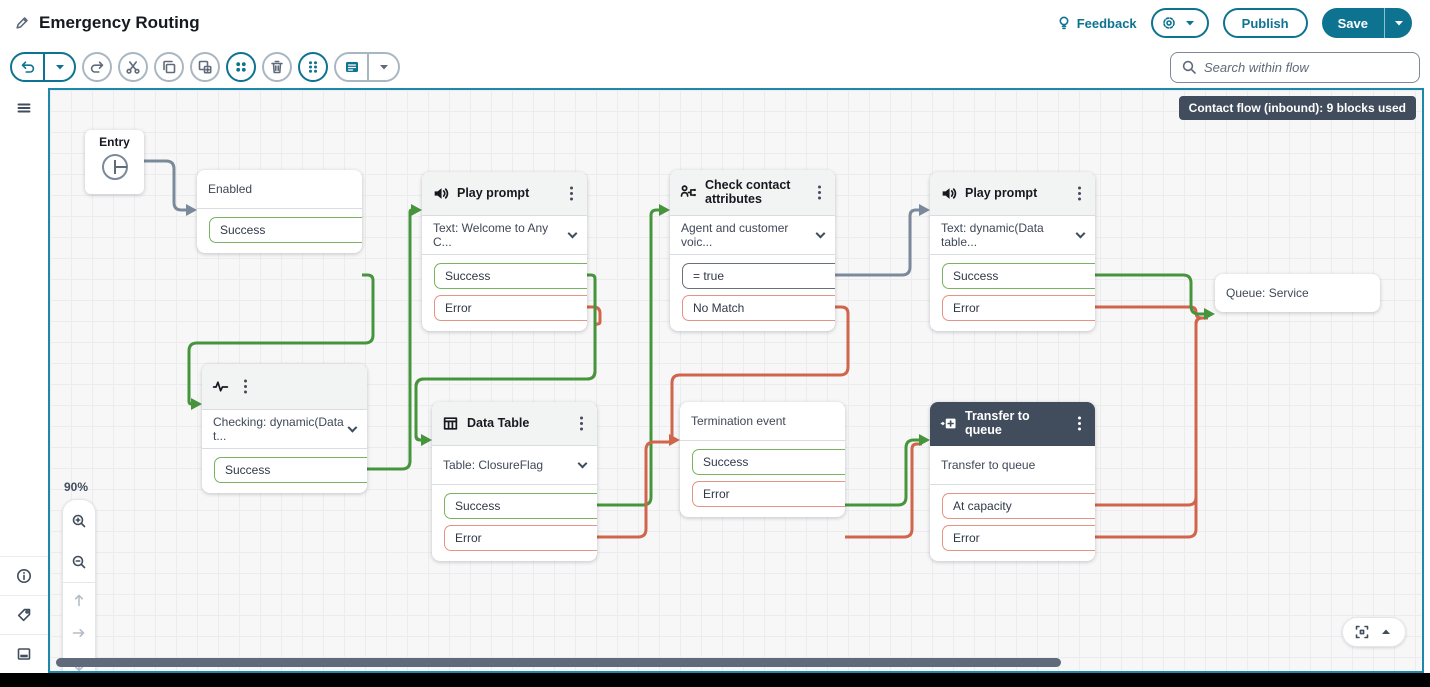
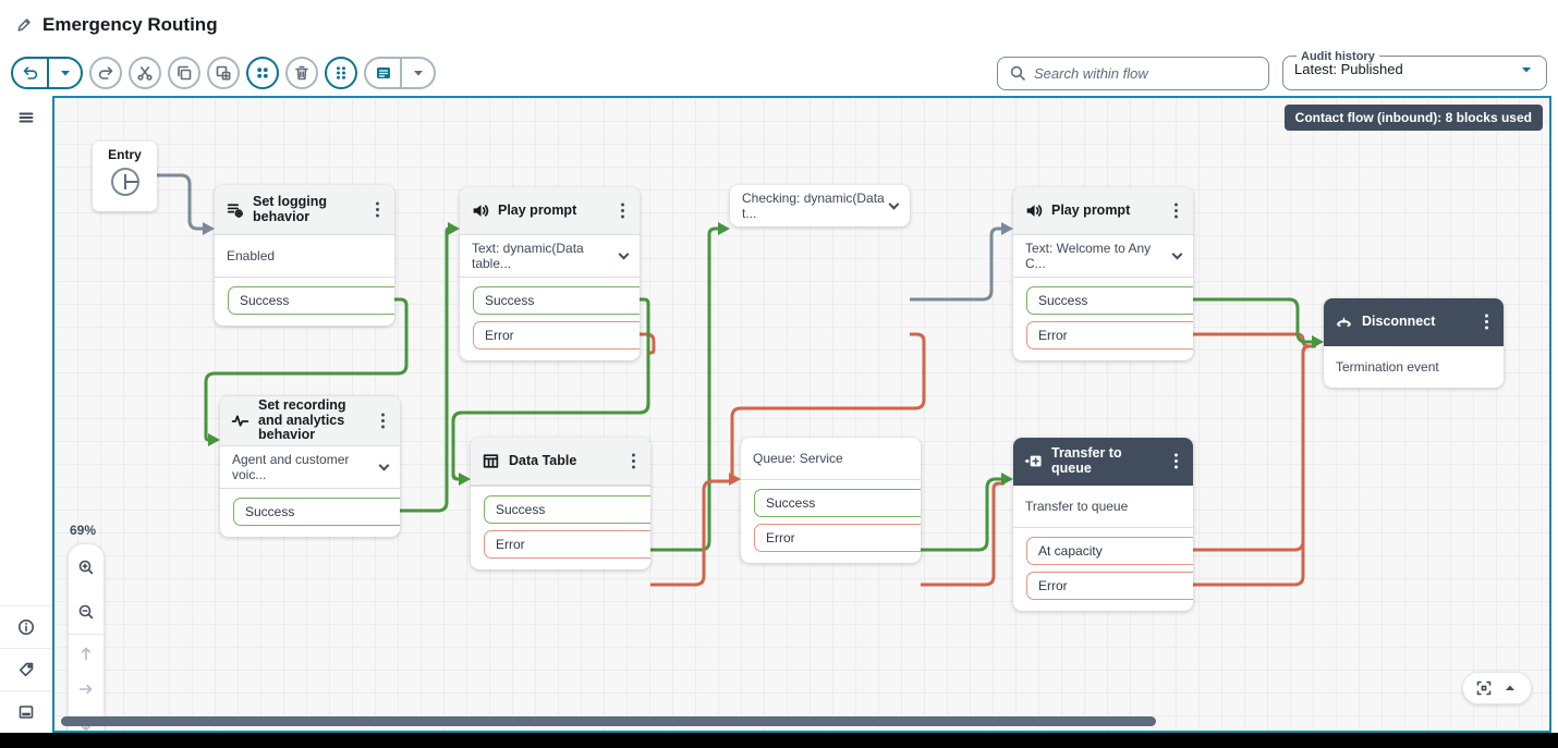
  Emergency Routing
- Feedback
- Publish
- Save
  Search within flow
+ Audit history
+ Latest: Published
- Contact flow (inbound): 9 blocks used
+ Contact flow (inbound): 8 blocks used
  Entry
+ Set logging behavior
  Enabled
  Success
  Play prompt
- Text: Welcome to Any C...
+ Text: dynamic(Data table...
  Success
  Error
- Check contact attributes
- Agent and customer voic...
+ Checking: dynamic(Data t...
- = true
- No Match
  Play prompt
- Text: dynamic(Data table...
+ Text: Welcome to Any C...
  Success
  Error
+ Disconnect
- Queue: Service
+ Termination event
+ Set recording and analytics behavior
- Checking: dynamic(Data t...
+ Agent and customer voic...
  Success
  Data Table
- Table: ClosureFlag
  Success
  Error
- Termination event
+ Queue: Service
  Success
  Error
  Transfer to queue
  Transfer to queue
  At capacity
  Error
- 90%
+ 69%
